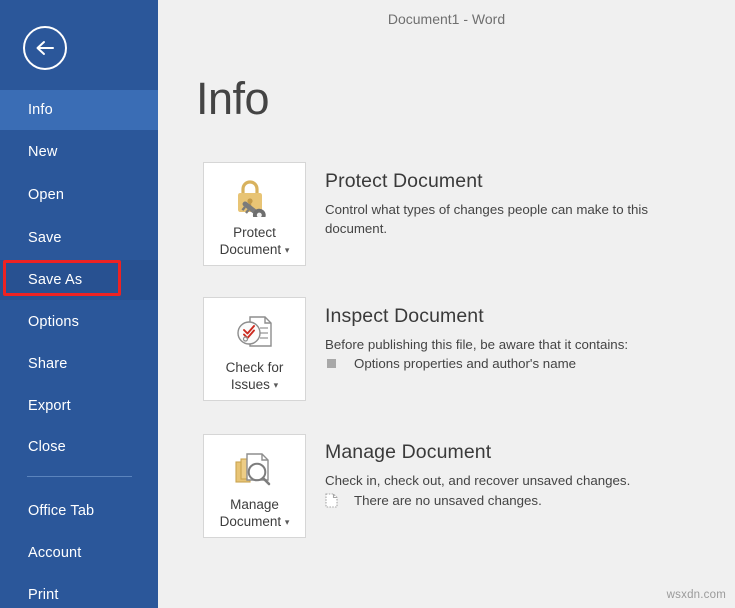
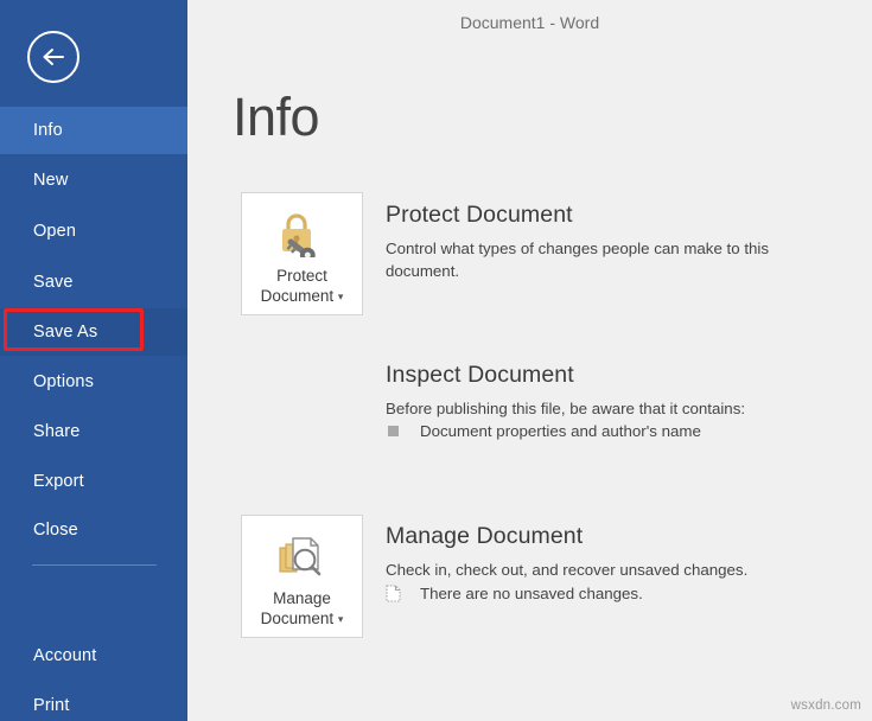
  Info
  New
  Open
  Save
  Save As
  Options
  Share
  Export
  Close
- Office Tab
  Account
  Print
  Document1 - Word
  Info
  Protect
  Document ▾
  Protect Document
  Control what types of changes people can make to this document.
- Check for
- Issues ▾
  Inspect Document
  Before publishing this file, be aware that it contains:
- Options properties and author's name
+ Document properties and author's name
  Manage
  Document ▾
  Manage Document
  Check in, check out, and recover unsaved changes.
  There are no unsaved changes.
  wsxdn.com
